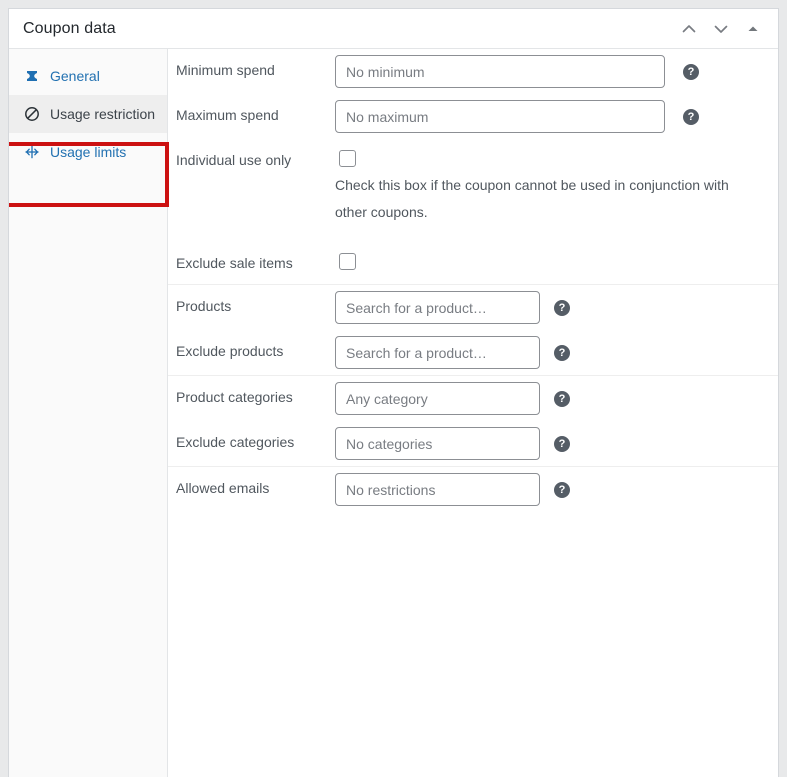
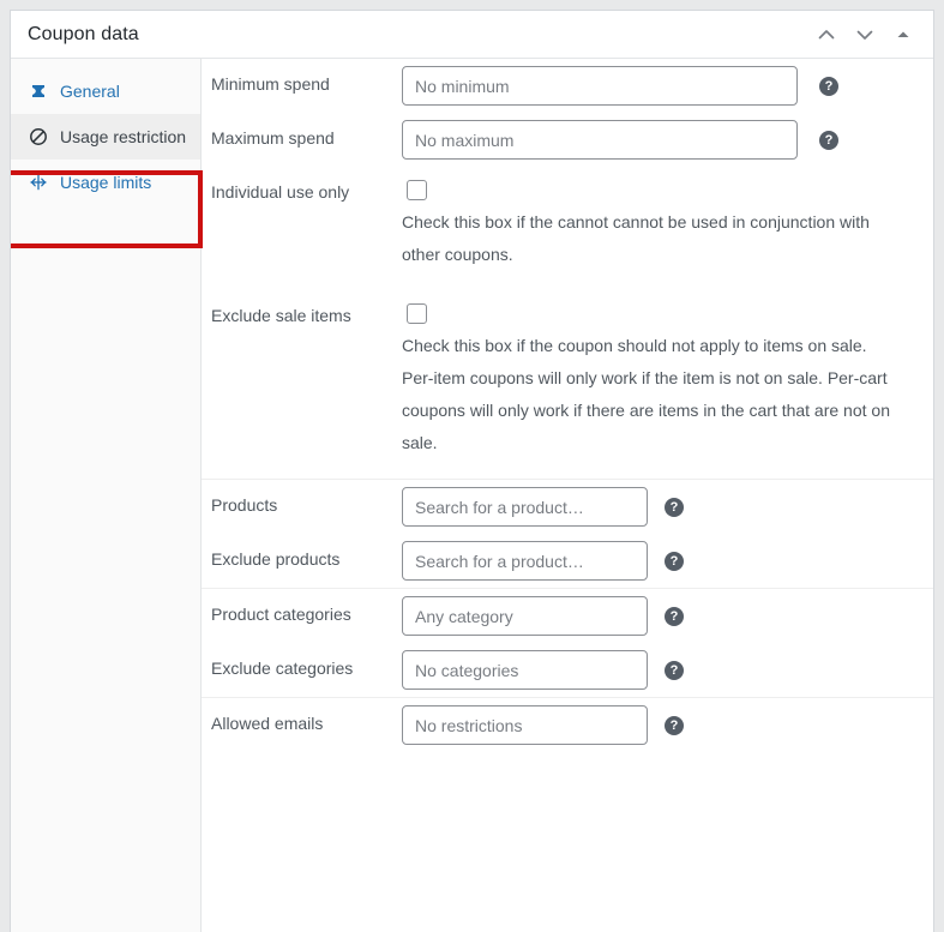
  Coupon data
  General
  Usage restriction
  Usage limits
  Minimum spend
  No minimum
  ?
  Maximum spend
  No maximum
  ?
  Individual use only
- Check this box if the coupon cannot be used in conjunction with other coupons.
+ Check this box if the cannot cannot be used in conjunction with other coupons.
  Exclude sale items
+ Check this box if the coupon should not apply to items on sale. Per-item coupons will only work if the item is not on sale. Per-cart coupons will only work if there are items in the cart that are not on sale.
  Products
  Search for a product…
  ?
  Exclude products
  Search for a product…
  ?
  Product categories
  Any category
  ?
  Exclude categories
  No categories
  ?
  Allowed emails
  No restrictions
  ?
